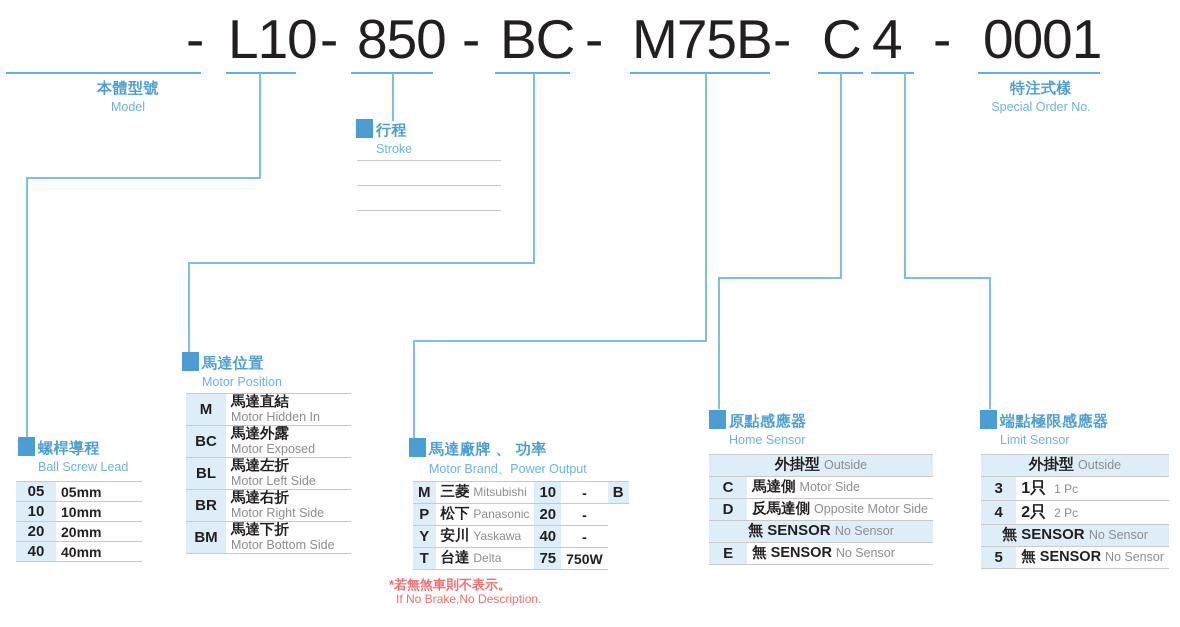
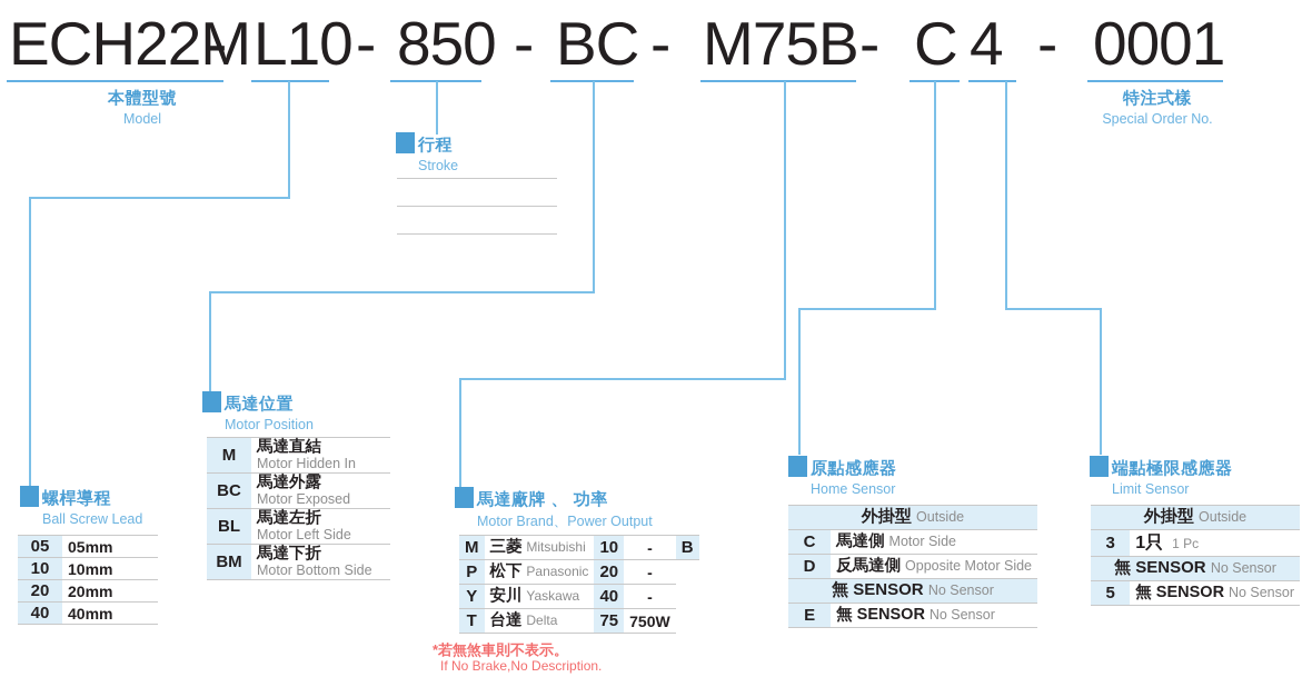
+ ECH22M
  -
  L10
  -
  850
  -
  BC
  -
  M75B
  -
  C
  4
  -
  0001
  本體型號
  Model
  特注式樣
  Special Order No.
  行程
  Stroke
  螺桿導程
  Ball Screw Lead
  05	05mm
  10	10mm
  20	20mm
  40	40mm
  馬達位置
  Motor Position
  M	馬達直結 Motor Hidden In
  BC	馬達外露 Motor Exposed
  BL	馬達左折 Motor Left Side
- BR	馬達右折 Motor Right Side
  BM	馬達下折 Motor Bottom Side
  馬達廠牌 、 功率
  Motor Brand、Power Output
  M	三菱 Mitsubishi	10	-	B
  P	松下 Panasonic	20	-
  Y	安川 Yaskawa	40	-
  T	台達 Delta	75	750W
  *若無煞車則不表示。
  If No Brake,No Description.
  原點感應器
  Home Sensor
  外掛型 Outside
  C	馬達側 Motor Side
  D	反馬達側 Opposite Motor Side
  無 SENSOR No Sensor
  E	無 SENSOR No Sensor
  端點極限感應器
  Limit Sensor
  外掛型 Outside
  3	1只 1 Pc
- 4	2只 2 Pc
  無 SENSOR No Sensor
  5	無 SENSOR No Sensor
